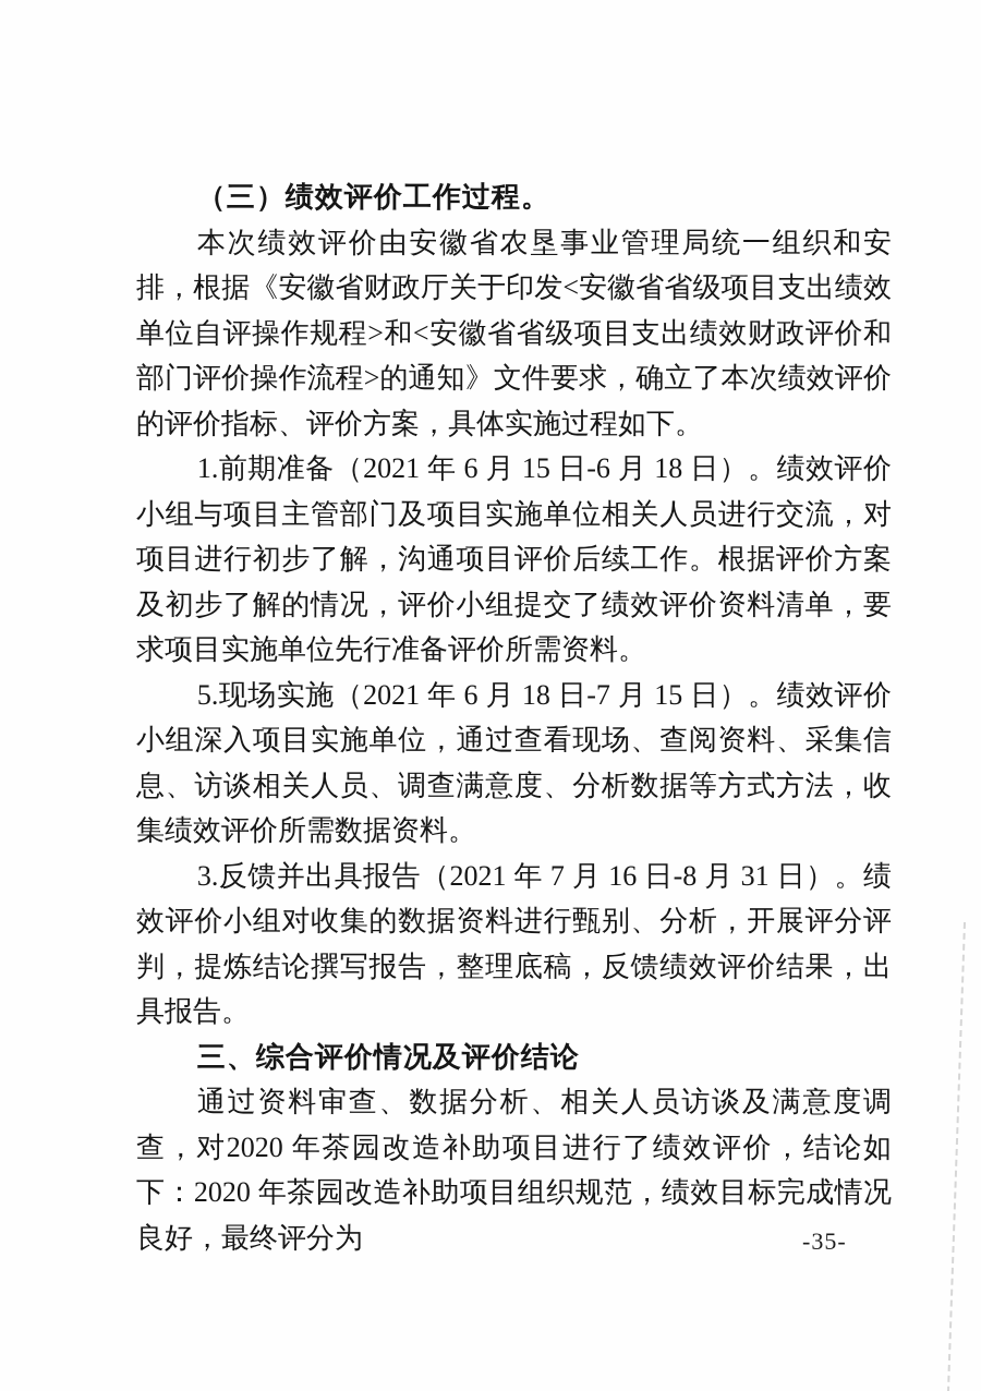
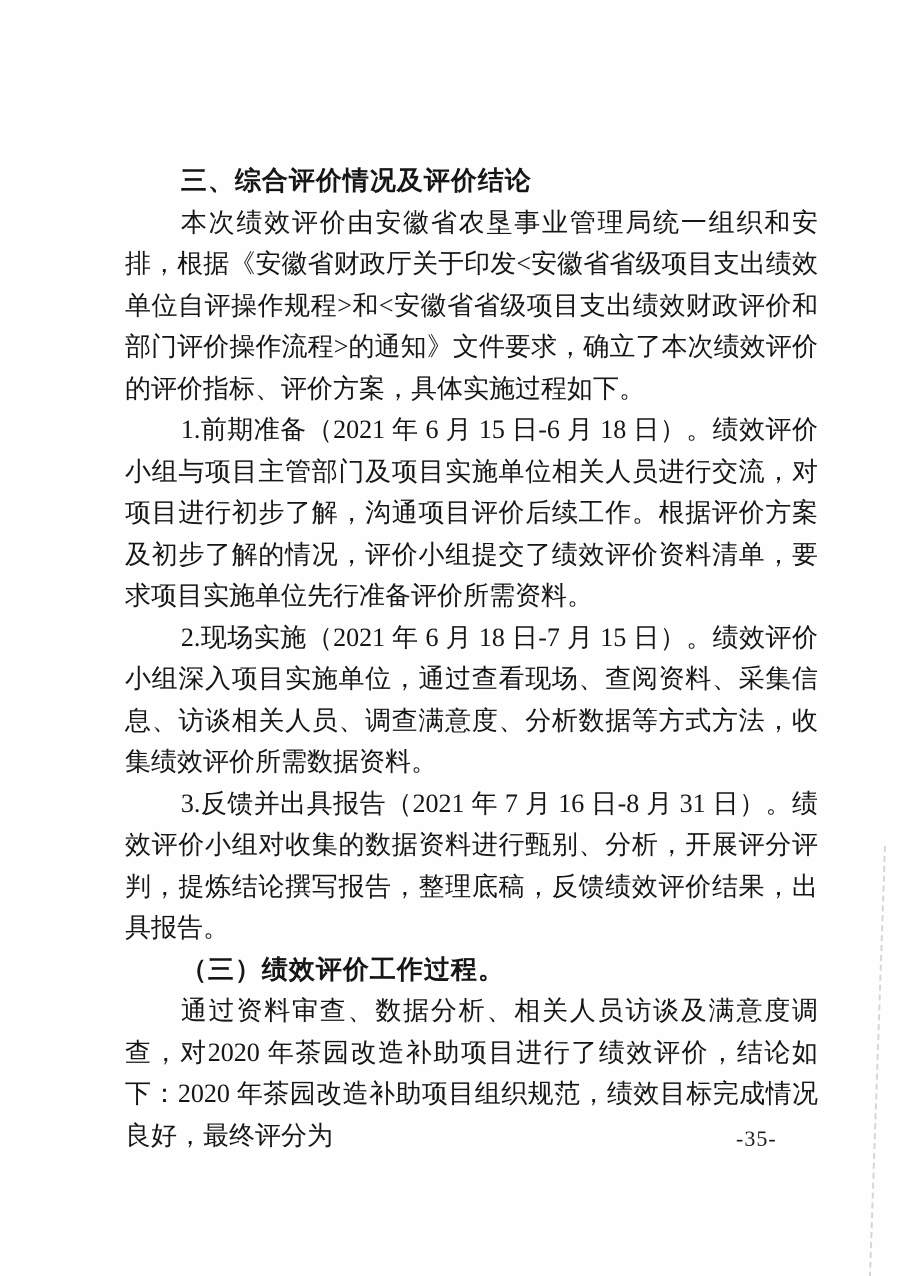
- （三）绩效评价工作过程。
+ 三、综合评价情况及评价结论
  本次绩效评价由安徽省农垦事业管理局统一组织和安排，根据《安徽省财政厅关于印发<安徽省省级项目支出绩效单位自评操作规程>和<安徽省省级项目支出绩效财政评价和部门评价操作流程>的通知》文件要求，确立了本次绩效评价的评价指标、评价方案，具体实施过程如下。
  1.前期准备（2021 年 6 月 15 日-6 月 18 日）。绩效评价小组与项目主管部门及项目实施单位相关人员进行交流，对项目进行初步了解，沟通项目评价后续工作。根据评价方案及初步了解的情况，评价小组提交了绩效评价资料清单，要求项目实施单位先行准备评价所需资料。
- 5.现场实施（2021 年 6 月 18 日-7 月 15 日）。绩效评价小组深入项目实施单位，通过查看现场、查阅资料、采集信息、访谈相关人员、调查满意度、分析数据等方式方法，收集绩效评价所需数据资料。
+ 2.现场实施（2021 年 6 月 18 日-7 月 15 日）。绩效评价小组深入项目实施单位，通过查看现场、查阅资料、采集信息、访谈相关人员、调查满意度、分析数据等方式方法，收集绩效评价所需数据资料。
  3.反馈并出具报告（2021 年 7 月 16 日-8 月 31 日）。绩效评价小组对收集的数据资料进行甄别、分析，开展评分评判，提炼结论撰写报告，整理底稿，反馈绩效评价结果，出具报告。
- 三、综合评价情况及评价结论
+ （三）绩效评价工作过程。
  通过资料审查、数据分析、相关人员访谈及满意度调查，对2020 年茶园改造补助项目进行了绩效评价，结论如下：2020 年茶园改造补助项目组织规范，绩效目标完成情况良好，最终评分为
  -35-
